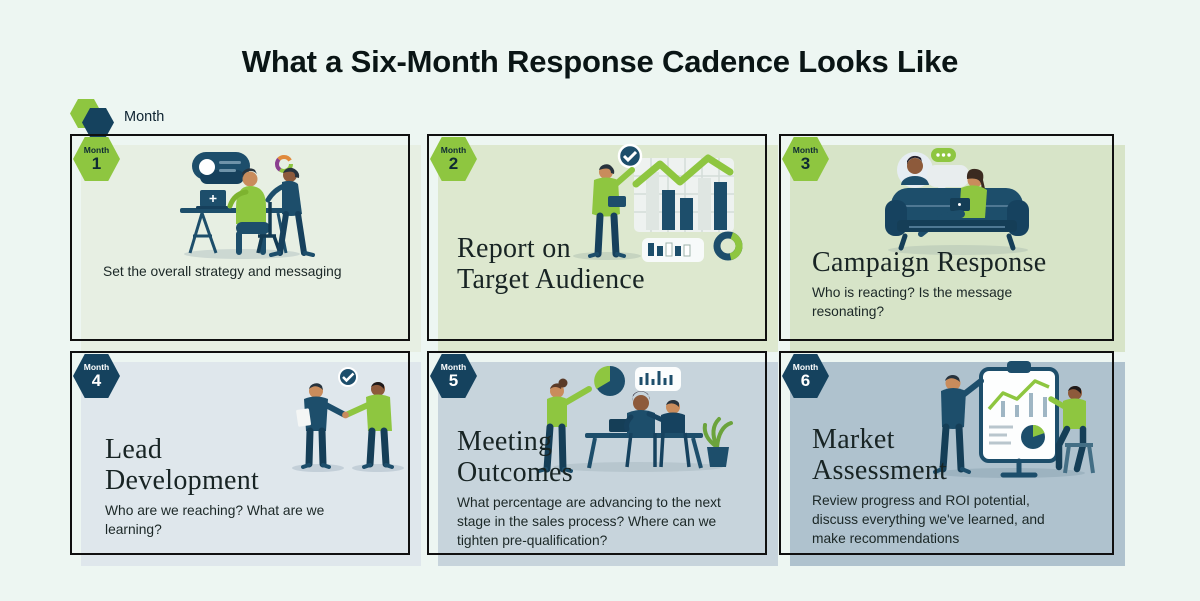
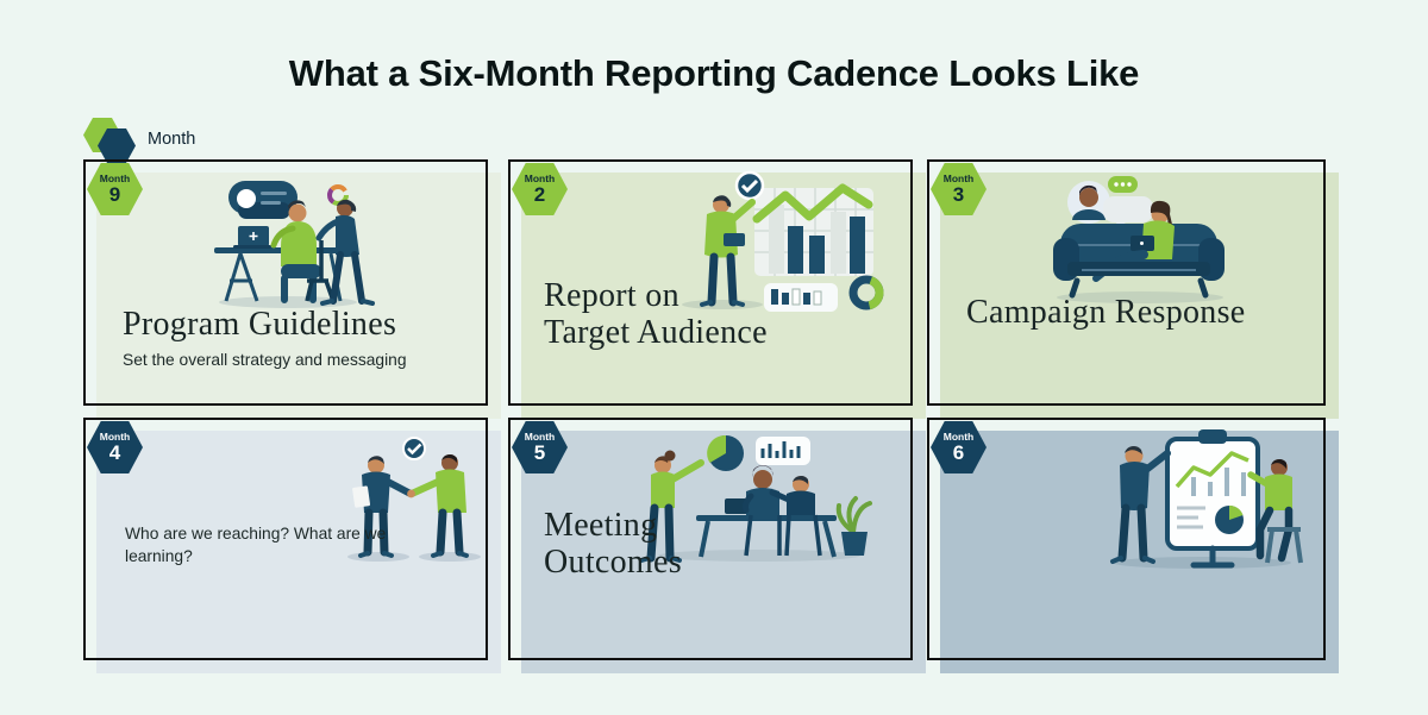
- What a Six-Month Response Cadence Looks Like
+ What a Six-Month Reporting Cadence Looks Like
  Month
  Month
- 1
+ 9
+ Program Guidelines
  Set the overall strategy and messaging
  Month
  2
  Report on
  Target Audience
  Month
  3
  Campaign Response
- Who is reacting? Is the message
- resonating?
  Month
  4
- Lead
- Development
  Who are we reaching? What are we
  learning?
  Month
  5
  Meeting
  Outcomes
- What percentage are advancing to the next
- stage in the sales process? Where can we
- tighten pre-qualification?
  Month
  6
- Market
- Assessment
- Review progress and ROI potential,
- discuss everything we've learned, and
- make recommendations
